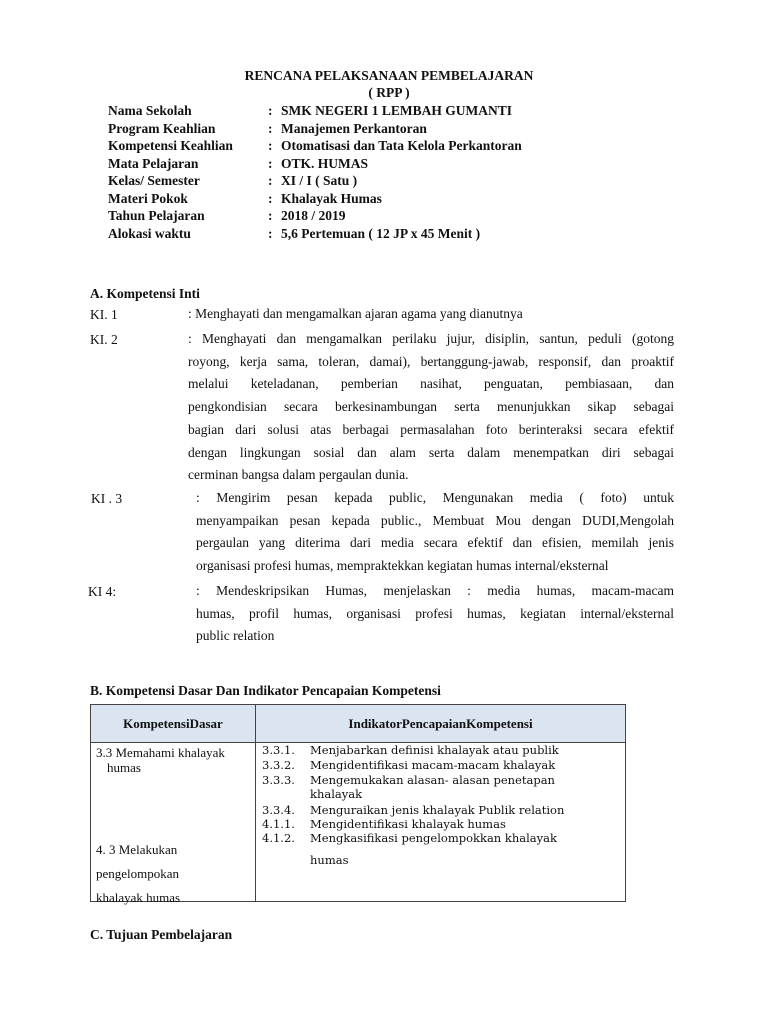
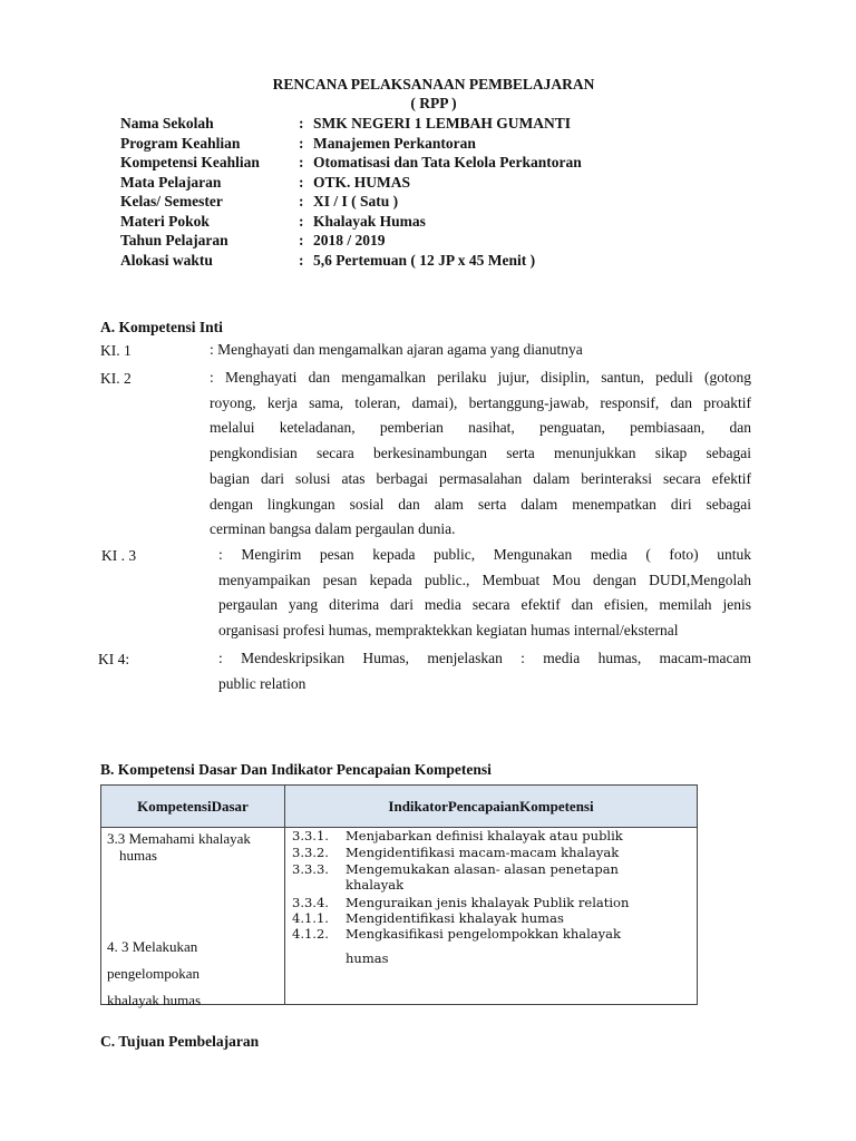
  RENCANA PELAKSANAAN PEMBELAJARAN
  ( RPP )
  Nama Sekolah
  :
  SMK NEGERI 1 LEMBAH GUMANTI
  Program Keahlian
  :
  Manajemen Perkantoran
  Kompetensi Keahlian
  :
  Otomatisasi dan Tata Kelola Perkantoran
  Mata Pelajaran
  :
  OTK. HUMAS
  Kelas/ Semester
  :
  XI / I ( Satu )
  Materi Pokok
  :
  Khalayak Humas
  Tahun Pelajaran
  :
  2018 / 2019
  Alokasi waktu
  :
  5,6 Pertemuan ( 12 JP x 45 Menit )
  A. Kompetensi Inti
  KI. 1
  : Menghayati dan mengamalkan ajaran agama yang dianutnya
  KI. 2
  : Menghayati dan mengamalkan perilaku jujur, disiplin, santun, peduli (gotong
  royong, kerja sama, toleran, damai), bertanggung-jawab, responsif, dan proaktif
  melalui keteladanan, pemberian nasihat, penguatan, pembiasaan, dan
  pengkondisian secara berkesinambungan serta menunjukkan sikap sebagai
- bagian dari solusi atas berbagai permasalahan foto berinteraksi secara efektif
+ bagian dari solusi atas berbagai permasalahan dalam berinteraksi secara efektif
  dengan lingkungan sosial dan alam serta dalam menempatkan diri sebagai
  cerminan bangsa dalam pergaulan dunia.
  KI . 3
  : Mengirim pesan kepada public, Mengunakan media ( foto) untuk
  menyampaikan pesan kepada public., Membuat Mou dengan DUDI,Mengolah
  pergaulan yang diterima dari media secara efektif dan efisien, memilah jenis
  organisasi profesi humas, mempraktekkan kegiatan humas internal/eksternal
  KI 4:
  : Mendeskripsikan Humas, menjelaskan : media humas, macam-macam
- humas, profil humas, organisasi profesi humas, kegiatan internal/eksternal
  public relation
  B. Kompetensi Dasar Dan Indikator Pencapaian Kompetensi
  KompetensiDasar	IndikatorPencapaianKompetensi
  3.3 Memahami khalayak humas 4. 3 Melakukan pengelompokan khalayak humas	3.3.1. Menjabarkan definisi khalayak atau publik 3.3.2. Mengidentifikasi macam-macam khalayak 3.3.3. Mengemukakan alasan- alasan penetapan khalayak 3.3.4. Menguraikan jenis khalayak Publik relation 4.1.1. Mengidentifikasi khalayak humas 4.1.2. Mengkasifikasi pengelompokkan khalayak humas
  C. Tujuan Pembelajaran
